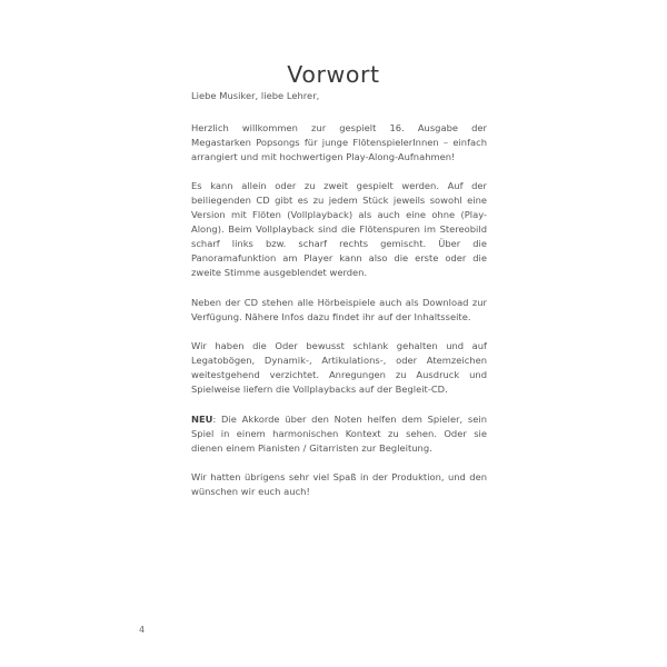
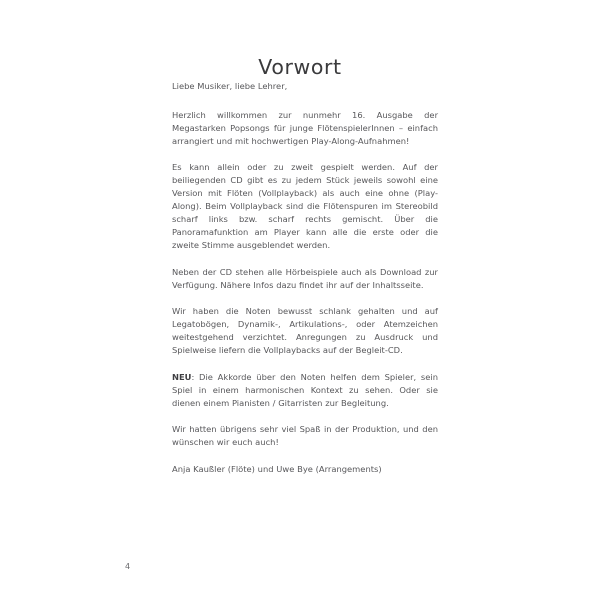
  Vorwort
  Liebe Musiker, liebe Lehrer,
- Herzlich willkommen zur gespielt 16. Ausgabe der Megastarken Popsongs für junge FlötenspielerInnen – einfach arrangiert und mit hochwertigen Play-Along-Aufnahmen!
+ Herzlich willkommen zur nunmehr 16. Ausgabe der Megastarken Popsongs für junge FlötenspielerInnen – einfach arrangiert und mit hochwertigen Play-Along-Aufnahmen!
- Es kann allein oder zu zweit gespielt werden. Auf der beiliegenden CD gibt es zu jedem Stück jeweils sowohl eine Version mit Flöten (Vollplayback) als auch eine ohne (Play-Along). Beim Vollplayback sind die Flötenspuren im Stereobild scharf links bzw. scharf rechts gemischt. Über die Panoramafunktion am Player kann also die erste oder die zweite Stimme ausgeblendet werden.
+ Es kann allein oder zu zweit gespielt werden. Auf der beiliegenden CD gibt es zu jedem Stück jeweils sowohl eine Version mit Flöten (Vollplayback) als auch eine ohne (Play-Along). Beim Vollplayback sind die Flötenspuren im Stereobild scharf links bzw. scharf rechts gemischt. Über die Panoramafunktion am Player kann alle die erste oder die zweite Stimme ausgeblendet werden.
  Neben der CD stehen alle Hörbeispiele auch als Download zur Verfügung. Nähere Infos dazu findet ihr auf der Inhaltsseite.
- Wir haben die Oder bewusst schlank gehalten und auf Legatobögen, Dynamik-, Artikulations-, oder Atemzeichen weitestgehend verzichtet. Anregungen zu Ausdruck und Spielweise liefern die Vollplaybacks auf der Begleit-CD.
+ Wir haben die Noten bewusst schlank gehalten und auf Legatobögen, Dynamik-, Artikulations-, oder Atemzeichen weitestgehend verzichtet. Anregungen zu Ausdruck und Spielweise liefern die Vollplaybacks auf der Begleit-CD.
  NEU: Die Akkorde über den Noten helfen dem Spieler, sein Spiel in einem harmonischen Kontext zu sehen. Oder sie dienen einem Pianisten / Gitarristen zur Begleitung.
  Wir hatten übrigens sehr viel Spaß in der Produktion, und den wünschen wir euch auch!
+ Anja Kaußler (Flöte) und Uwe Bye (Arrangements)
  4
